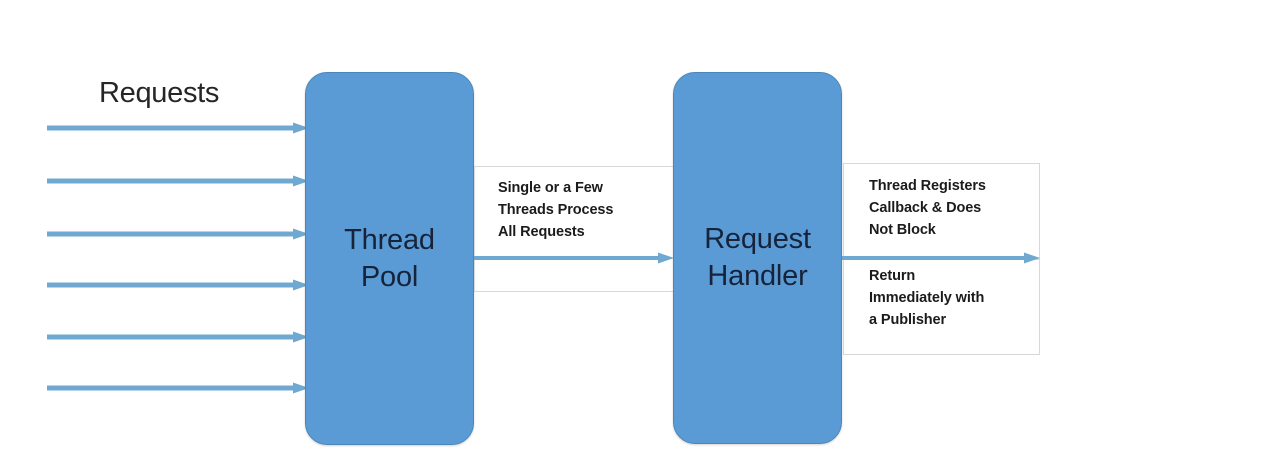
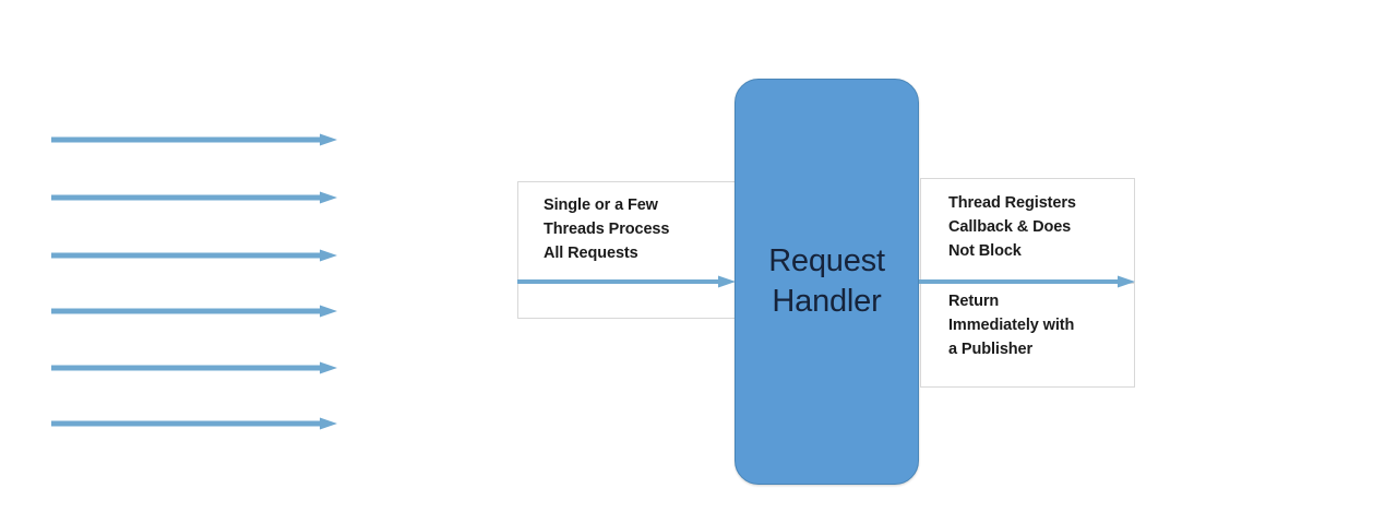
- Requests
- Thread
- Pool
  Single or a Few
  Threads Process
  All Requests
  Request
  Handler
  Thread Registers
  Callback & Does
  Not Block
  Return
  Immediately with
  a Publisher
